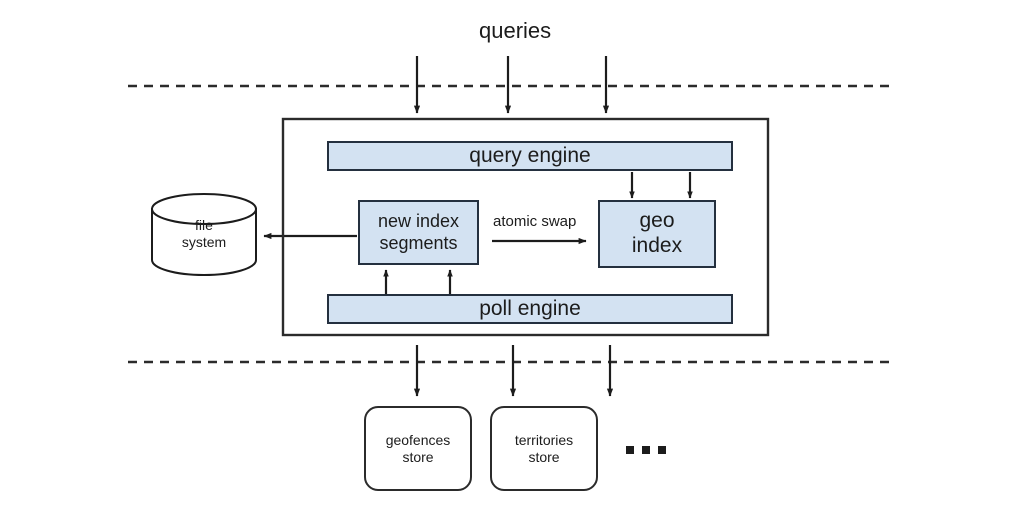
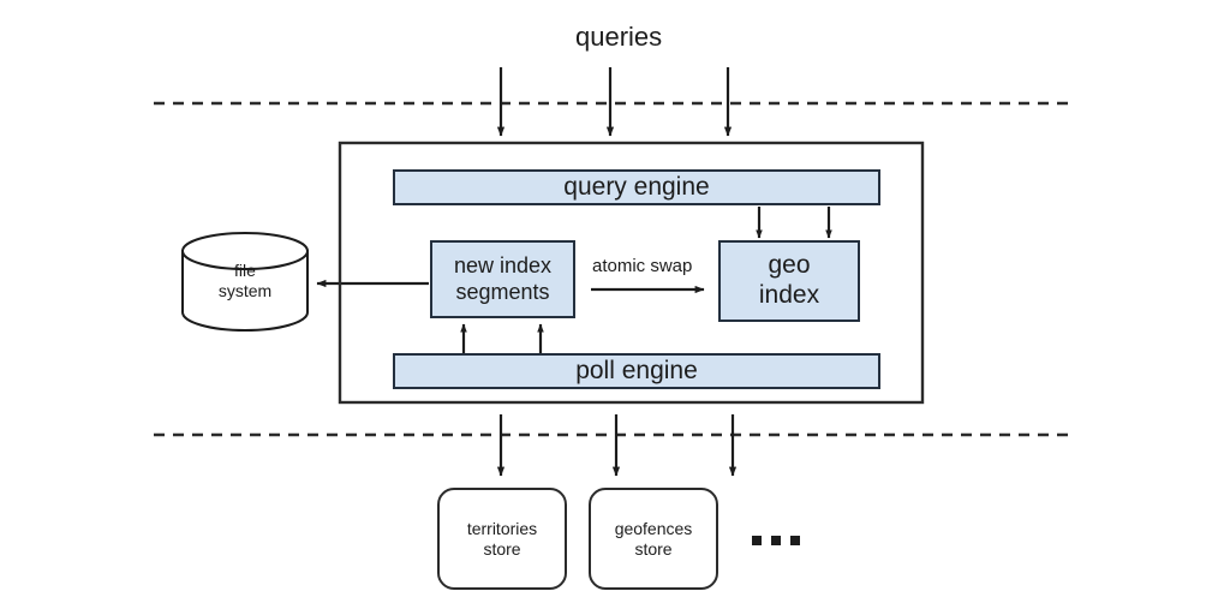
  queries
  file
  system
  query engine
  new index
  segments
  atomic swap
  geo
  index
  poll engine
- geofences
+ territories
  store
- territories
+ geofences
  store
